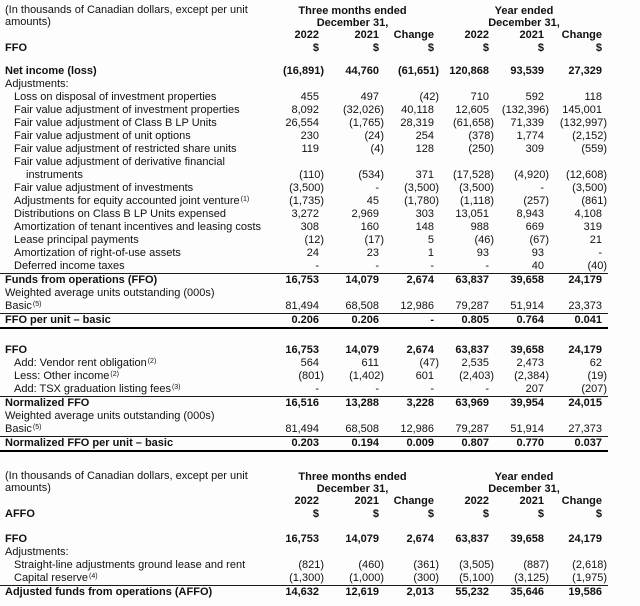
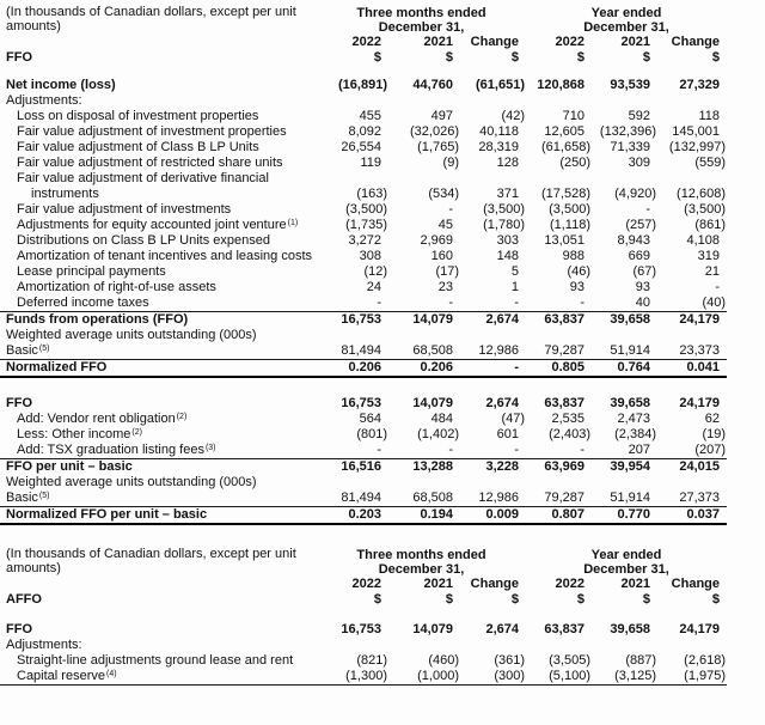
  (In thousands of Canadian dollars, except per unit amounts)	Three months endedDecember 31,	Year endedDecember 31,
  	2022	2021	Change	2022	2021	Change
  FFO	$	$	$	$	$	$
  Net income (loss)	(16,891)	44,760	(61,651)	120,868	93,539	27,329
  Adjustments:
  Loss on disposal of investment properties	455	497	(42)	710	592	118
  Fair value adjustment of investment properties	8,092	(32,026)	40,118	12,605	(132,396)	145,001
  Fair value adjustment of Class B LP Units	26,554	(1,765)	28,319	(61,658)	71,339	(132,997)
- Fair value adjustment of unit options	230	(24)	254	(378)	1,774	(2,152)
- Fair value adjustment of restricted share units	119	(4)	128	(250)	309	(559)
+ Fair value adjustment of restricted share units	119	(9)	128	(250)	309	(559)
  Fair value adjustment of derivative financial
- instruments	(110)	(534)	371	(17,528)	(4,920)	(12,608)
+ instruments	(163)	(534)	371	(17,528)	(4,920)	(12,608)
  Fair value adjustment of investments	(3,500)	-	(3,500)	(3,500)	-	(3,500)
  Adjustments for equity accounted joint venture	(1,735)	45	(1,780)	(1,118)	(257)	(861)
  Distributions on Class B LP Units expensed	3,272	2,969	303	13,051	8,943	4,108
  Amortization of tenant incentives and leasing costs	308	160	148	988	669	319
  Lease principal payments	(12)	(17)	5	(46)	(67)	21
  Amortization of right-of-use assets	24	23	1	93	93	-
  Deferred income taxes	-	-	-	-	40	(40)
  Funds from operations (FFO)	16,753	14,079	2,674	63,837	39,658	24,179
  Weighted average units outstanding (000s)
  Basic	81,494	68,508	12,986	79,287	51,914	23,373
- FFO per unit – basic	0.206	0.206	-	0.805	0.764	0.041
+ Normalized FFO	0.206	0.206	-	0.805	0.764	0.041
  FFO	16,753	14,079	2,674	63,837	39,658	24,179
- Add: Vendor rent obligation	564	611	(47)	2,535	2,473	62
+ Add: Vendor rent obligation	564	484	(47)	2,535	2,473	62
  Less: Other income	(801)	(1,402)	601	(2,403)	(2,384)	(19)
  Add: TSX graduation listing fees	-	-	-	-	207	(207)
- Normalized FFO	16,516	13,288	3,228	63,969	39,954	24,015
+ FFO per unit – basic	16,516	13,288	3,228	63,969	39,954	24,015
  Weighted average units outstanding (000s)
  Basic	81,494	68,508	12,986	79,287	51,914	27,373
  Normalized FFO per unit – basic	0.203	0.194	0.009	0.807	0.770	0.037
  (In thousands of Canadian dollars, except per unit amounts)	Three months endedDecember 31,	Year endedDecember 31,
  	2022	2021	Change	2022	2021	Change
  AFFO	$	$	$	$	$	$
  FFO	16,753	14,079	2,674	63,837	39,658	24,179
  Adjustments:
  Straight-line adjustments ground lease and rent	(821)	(460)	(361)	(3,505)	(887)	(2,618)
  Capital reserve	(1,300)	(1,000)	(300)	(5,100)	(3,125)	(1,975)
- Adjusted funds from operations (AFFO)	14,632	12,619	2,013	55,232	35,646	19,586
